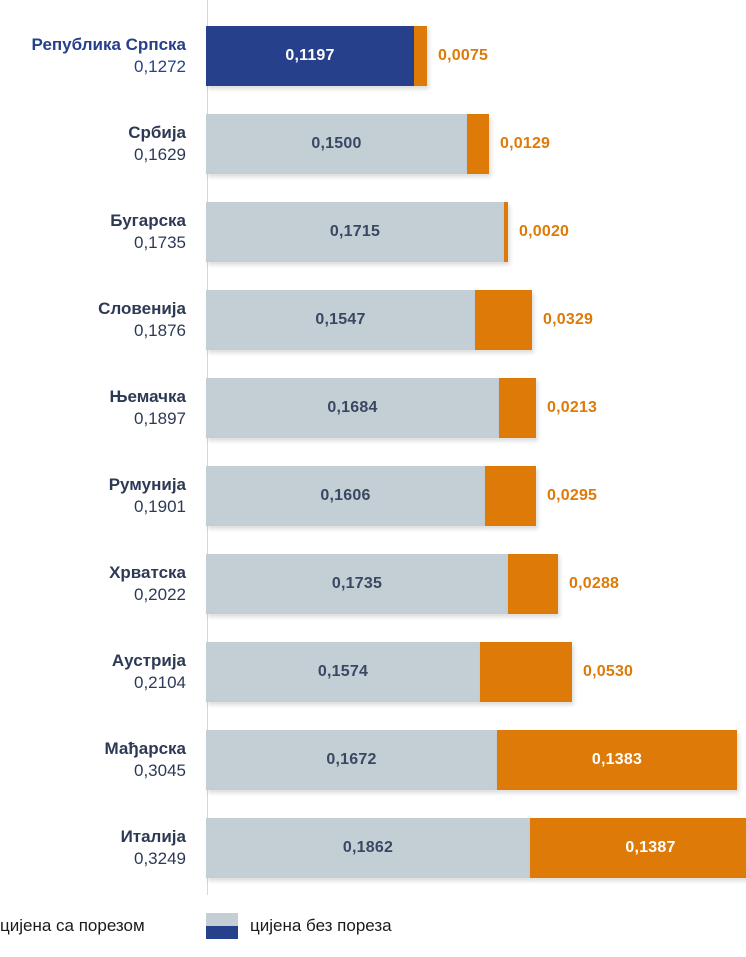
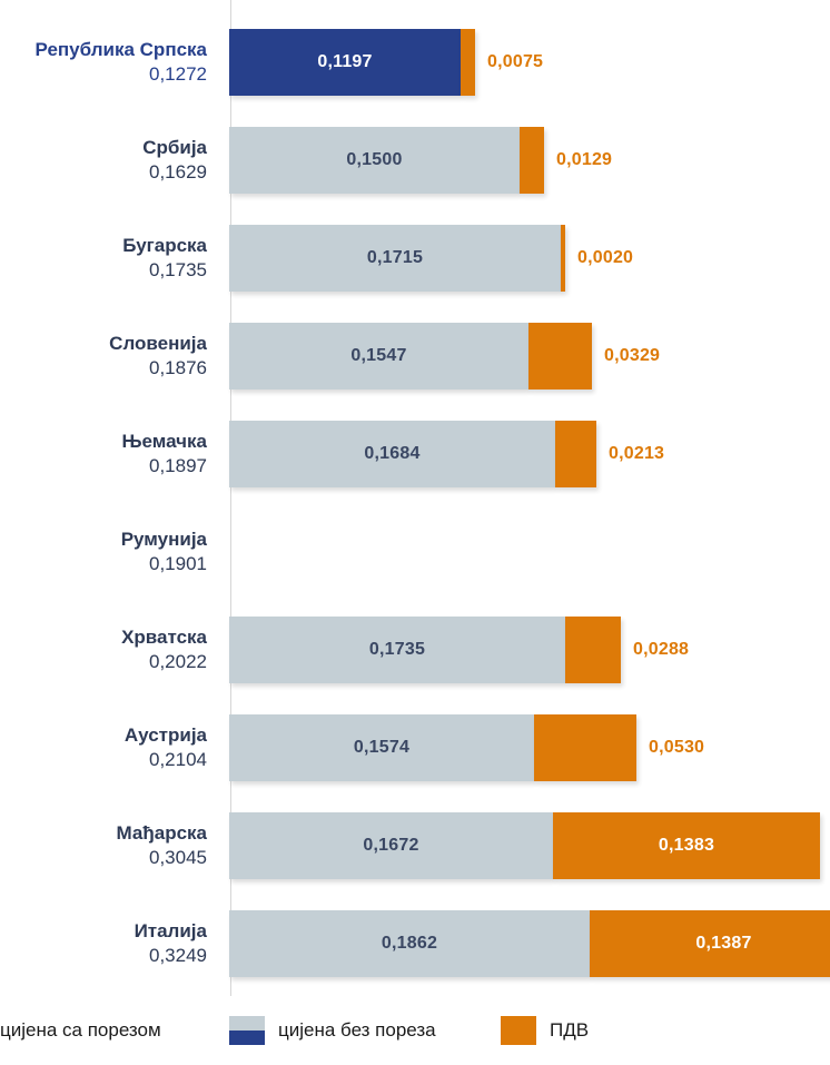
  Република Српска
  0,1272
  0,1197
  0,0075
  Србија
  0,1629
  0,1500
  0,0129
  Бугарска
  0,1735
  0,1715
  0,0020
  Словенија
  0,1876
  0,1547
  0,0329
  Њемачка
  0,1897
  0,1684
  0,0213
  Румунија
  0,1901
- 0,1606
- 0,0295
  Хрватска
  0,2022
  0,1735
  0,0288
  Аустрија
  0,2104
  0,1574
  0,0530
  Мађарска
  0,3045
  0,1672
  0,1383
  Италија
  0,3249
  0,1862
  0,1387
  цијена са порезом
  цијена без пореза
+ ПДВ
